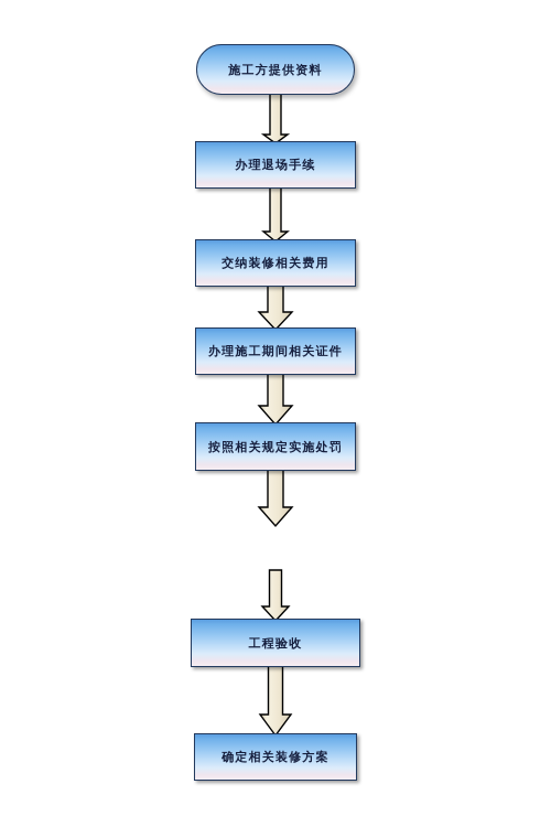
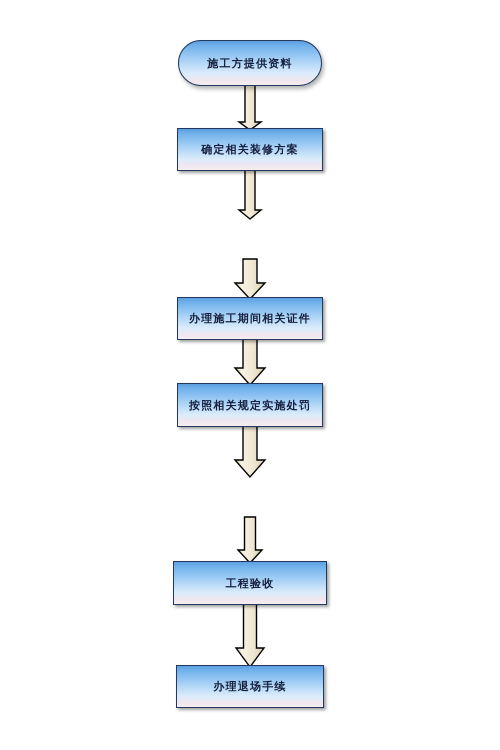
  施工方提供资料
- 办理退场手续
+ 确定相关装修方案
- 交纳装修相关费用
  办理施工期间相关证件
  按照相关规定实施处罚
  工程验收
- 确定相关装修方案
+ 办理退场手续
